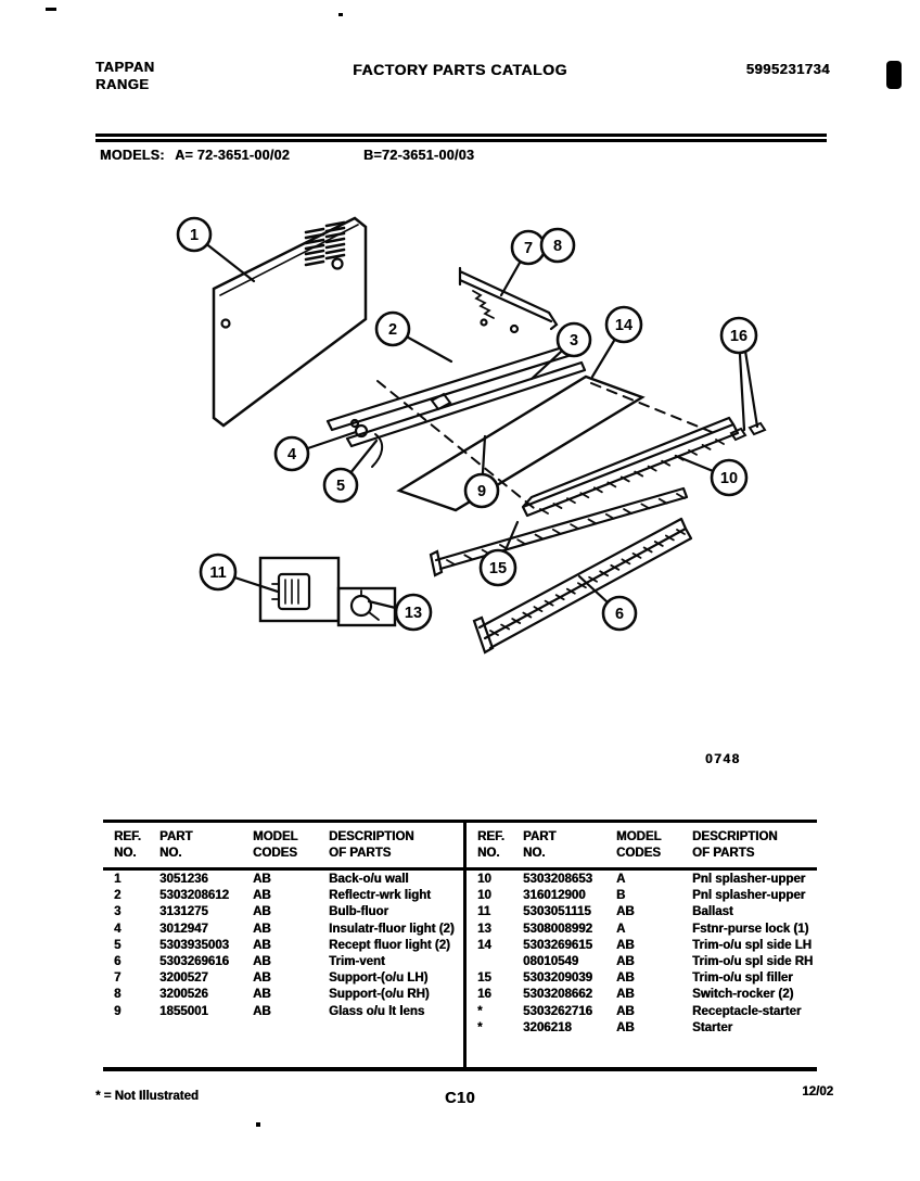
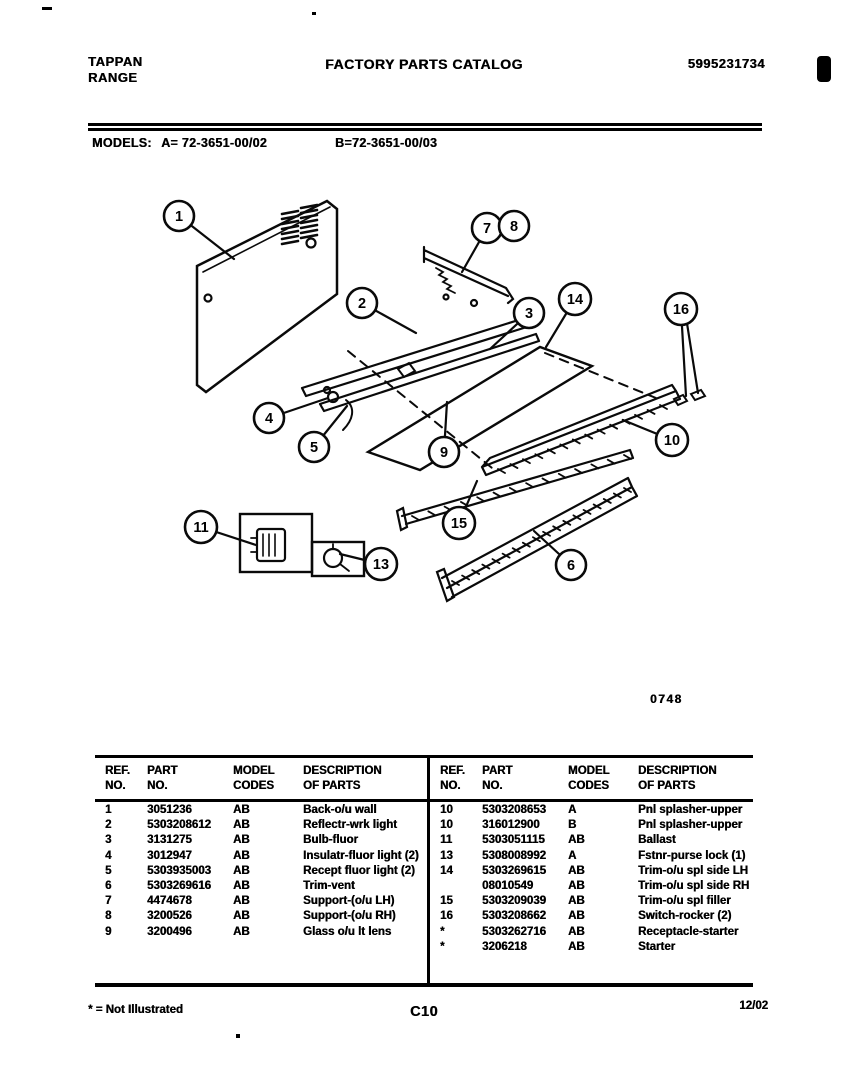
  TAPPAN
  RANGE
  FACTORY PARTS CATALOG
  5995231734
  MODELS: A= 72-3651-00/02
  B=72-3651-00/03
  1
  2
  3
  4
  5
  6
  7
  8
  9
  10
  11
  13
  14
  15
  16
  0748
  REF. PART MODEL DESCRIPTION
  NO. NO. CODES OF PARTS
  1 3051236 AB Back-o/u wall
  2 5303208612 AB Reflectr-wrk light
  3 3131275 AB Bulb-fluor
  4 3012947 AB Insulatr-fluor light (2)
  5 5303935003 AB Recept fluor light (2)
  6 5303269616 AB Trim-vent
- 7 3200527 AB Support-(o/u LH)
+ 7 4474678 AB Support-(o/u LH)
  8 3200526 AB Support-(o/u RH)
- 9 1855001 AB Glass o/u lt lens
+ 9 3200496 AB Glass o/u lt lens
  REF. PART MODEL DESCRIPTION
  NO. NO. CODES OF PARTS
  10 5303208653 A Pnl splasher-upper
  10 316012900 B Pnl splasher-upper
  11 5303051115 AB Ballast
  13 5308008992 A Fstnr-purse lock (1)
  14 5303269615 AB Trim-o/u spl side LH
  08010549 AB Trim-o/u spl side RH
  15 5303209039 AB Trim-o/u spl filler
  16 5303208662 AB Switch-rocker (2)
  * 5303262716 AB Receptacle-starter
  * 3206218 AB Starter
  * = Not Illustrated
  C10
  12/02
